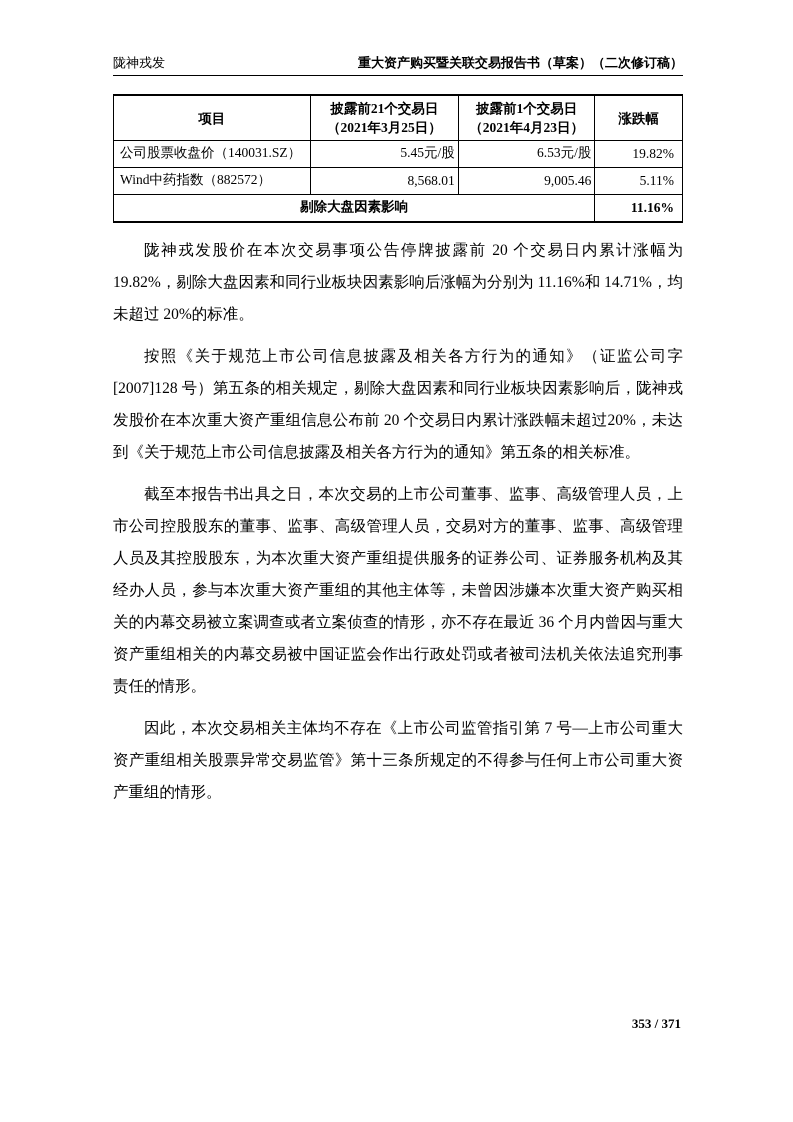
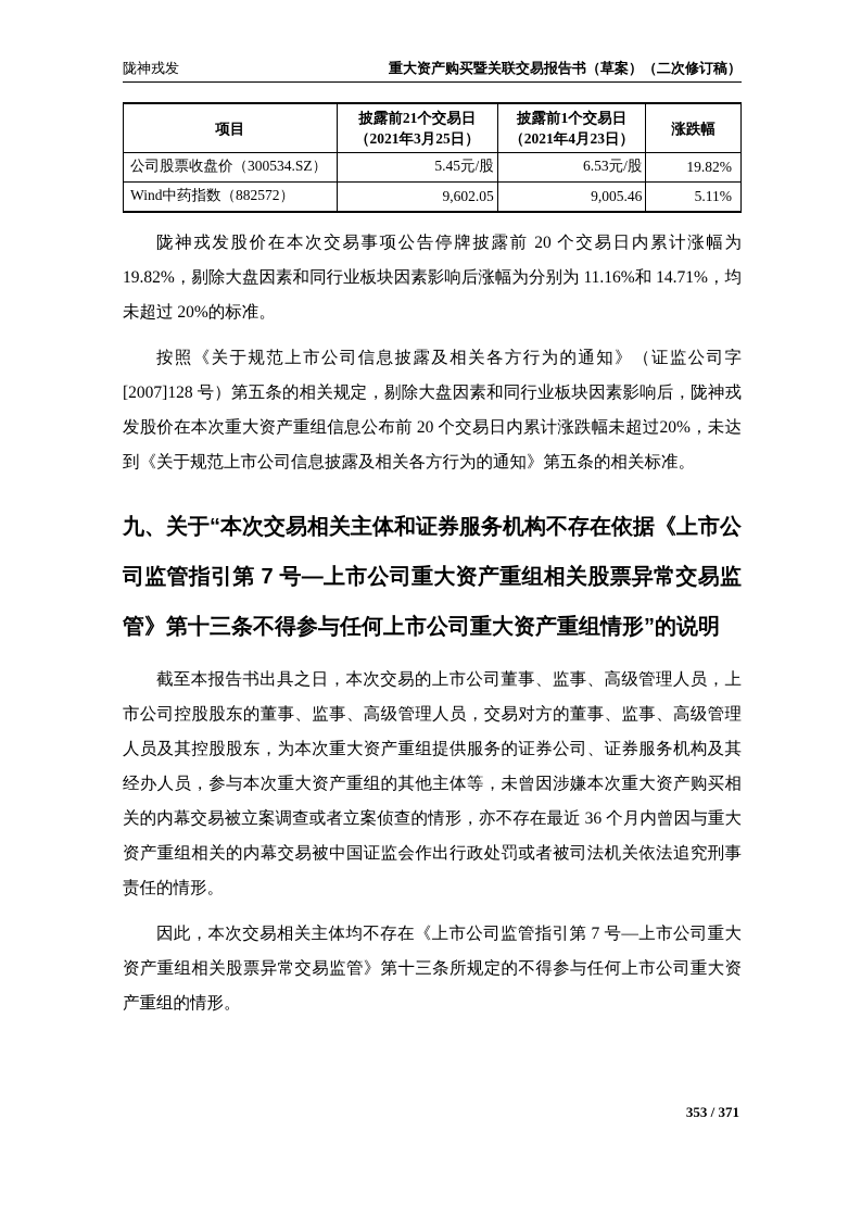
  陇神戎发
  重大资产购买暨关联交易报告书（草案）（二次修订稿）
  项目	披露前21个交易日 （2021年3月25日）	披露前1个交易日 （2021年4月23日）	涨跌幅
- 公司股票收盘价（140031.SZ）	5.45元/股	6.53元/股	19.82%
+ 公司股票收盘价（300534.SZ）	5.45元/股	6.53元/股	19.82%
- Wind中药指数（882572）	8,568.01	9,005.46	5.11%
+ Wind中药指数（882572）	9,602.05	9,005.46	5.11%
- 剔除大盘因素影响	11.16%
  陇神戎发股价在本次交易事项公告停牌披露前 20 个交易日内累计涨幅为 19.82%，剔除大盘因素和同行业板块因素影响后涨幅为分别为 11.16%和 14.71%，均未超过 20%的标准。
  按照《关于规范上市公司信息披露及相关各方行为的通知》（证监公司字[2007]128 号）第五条的相关规定，剔除大盘因素和同行业板块因素影响后，陇神戎发股价在本次重大资产重组信息公布前 20 个交易日内累计涨跌幅未超过20%，未达到《关于规范上市公司信息披露及相关各方行为的通知》第五条的相关标准。
+ 九、关于“本次交易相关主体和证券服务机构不存在依据《上市公司监管指引第 7 号—上市公司重大资产重组相关股票异常交易监管》第十三条不得参与任何上市公司重大资产重组情形”的说明
  截至本报告书出具之日，本次交易的上市公司董事、监事、高级管理人员，上市公司控股股东的董事、监事、高级管理人员，交易对方的董事、监事、高级管理人员及其控股股东，为本次重大资产重组提供服务的证券公司、证券服务机构及其经办人员，参与本次重大资产重组的其他主体等，未曾因涉嫌本次重大资产购买相关的内幕交易被立案调查或者立案侦查的情形，亦不存在最近 36 个月内曾因与重大资产重组相关的内幕交易被中国证监会作出行政处罚或者被司法机关依法追究刑事责任的情形。
  因此，本次交易相关主体均不存在《上市公司监管指引第 7 号—上市公司重大资产重组相关股票异常交易监管》第十三条所规定的不得参与任何上市公司重大资产重组的情形。
  353 / 371
